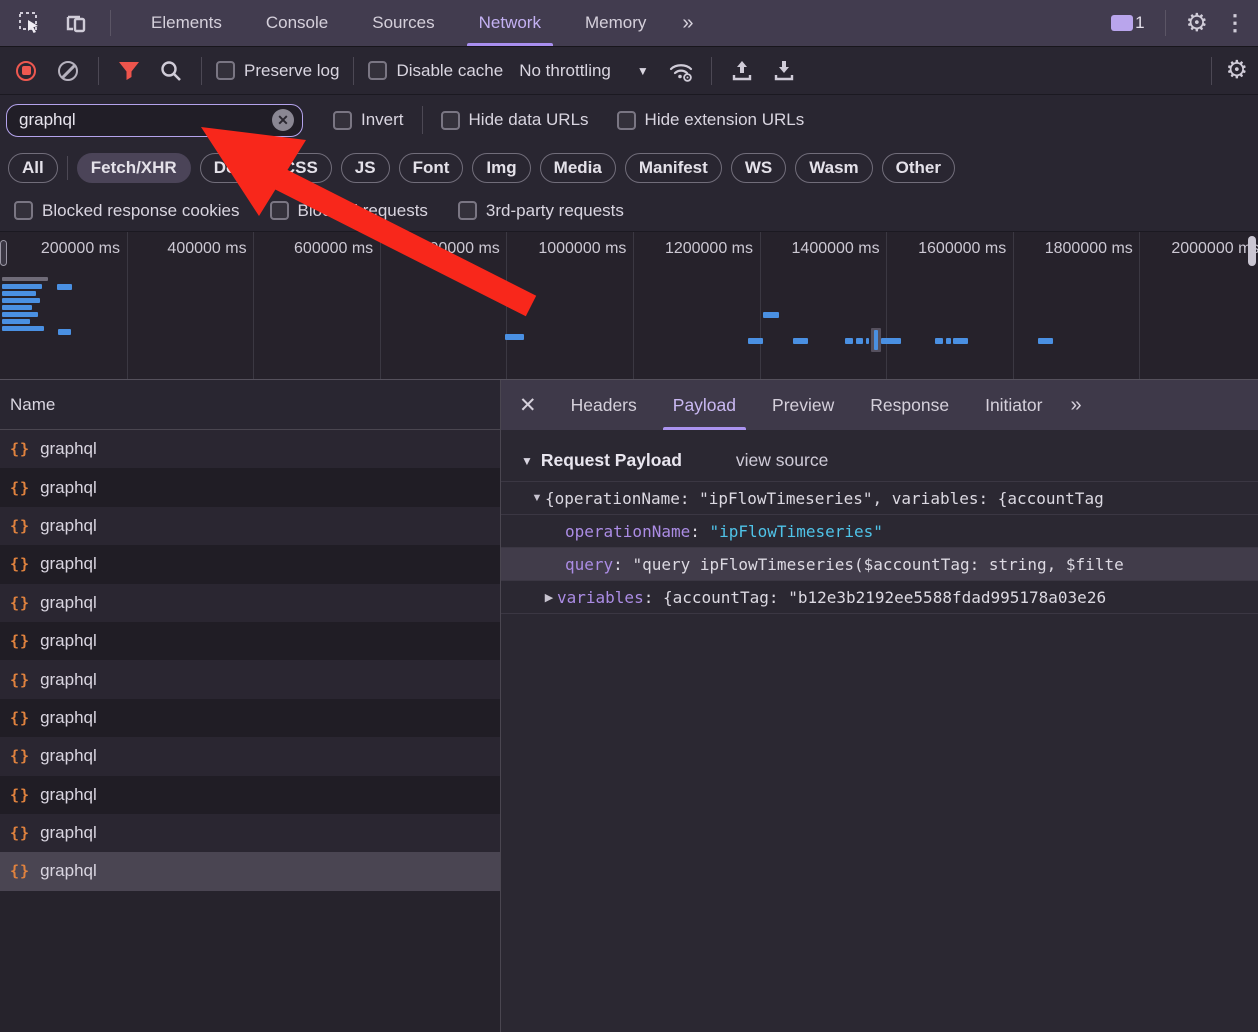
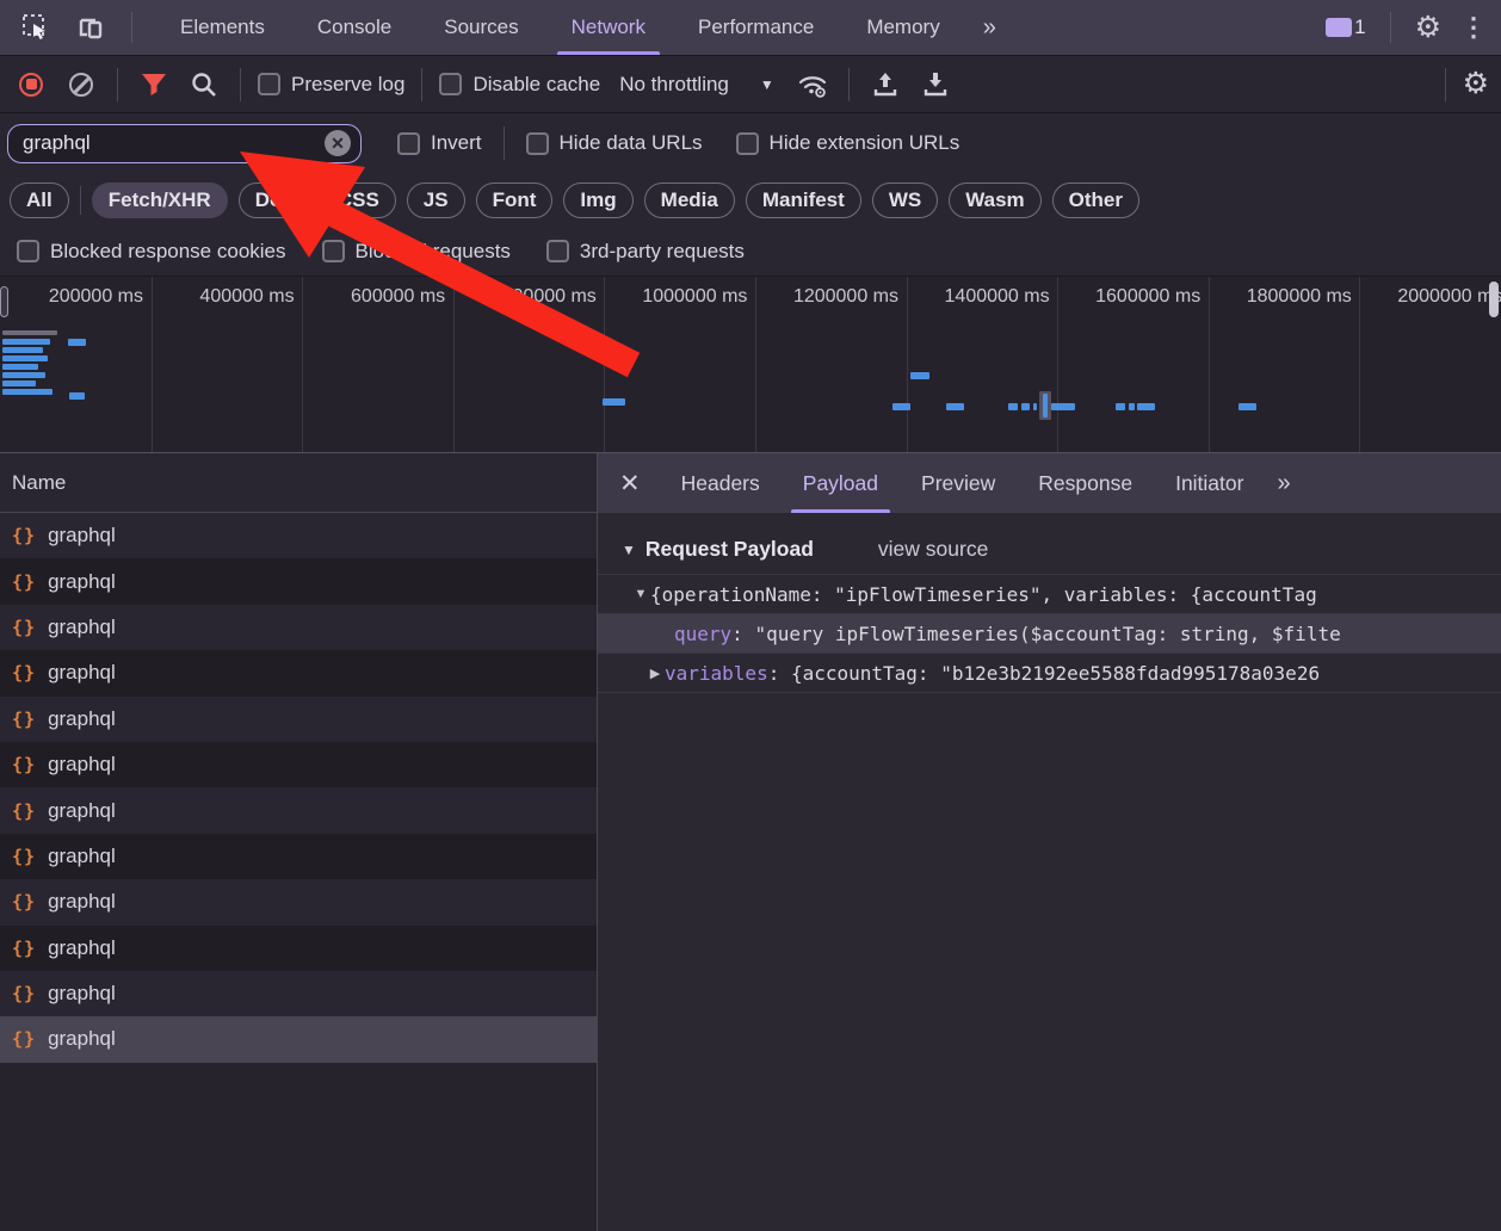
  Elements
  Console
  Sources
  Network
+ Performance
  Memory
  »
  1
  ⚙
  ⋮
  Preserve log
  Disable cache
  No throttling
  ▼
  ⚙
  graphql
  ✕
  Invert
  Hide data URLs
  Hide extension URLs
  All
  Fetch/XHR
  JS
  Font
  Img
  Media
  Manifest
  WS
  Wasm
  Other
  Blocked response cookies
  3rd-party requests
  200000 ms
  400000 ms
  600000 ms
  0000 ms
  1000000 ms
  1200000 ms
  1400000 ms
  1600000 ms
  1800000 ms
  2000000 ms
  Name
  {}
  graphql
  {}
  graphql
  {}
  graphql
  {}
  graphql
  {}
  graphql
  {}
  graphql
  {}
  graphql
  {}
  graphql
  {}
  graphql
  {}
  graphql
  {}
  graphql
  {}
  graphql
  ✕
  Headers
  Payload
  Preview
  Response
  Initiator
  »
  ▼
  Request Payload
  view source
  ▼
  {operationName: "ipFlowTimeseries", variables: {accountTag
- operationName
- :
- "ipFlowTimeseries"
  query
  : "query ipFlowTimeseries($accountTag: string, $filte
  ▶
  variables
  : {accountTag: "b12e3b2192ee5588fdad995178a03e26
